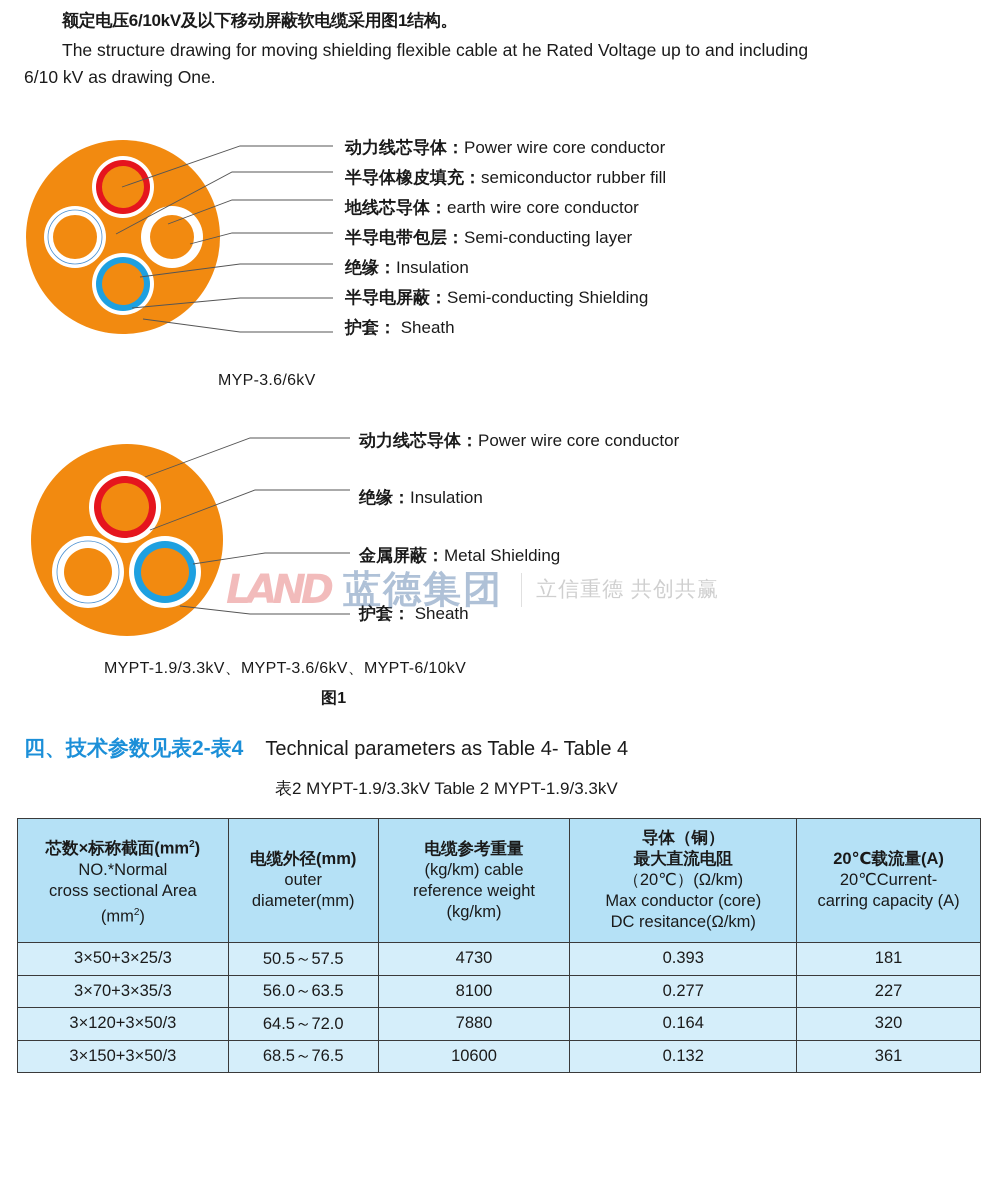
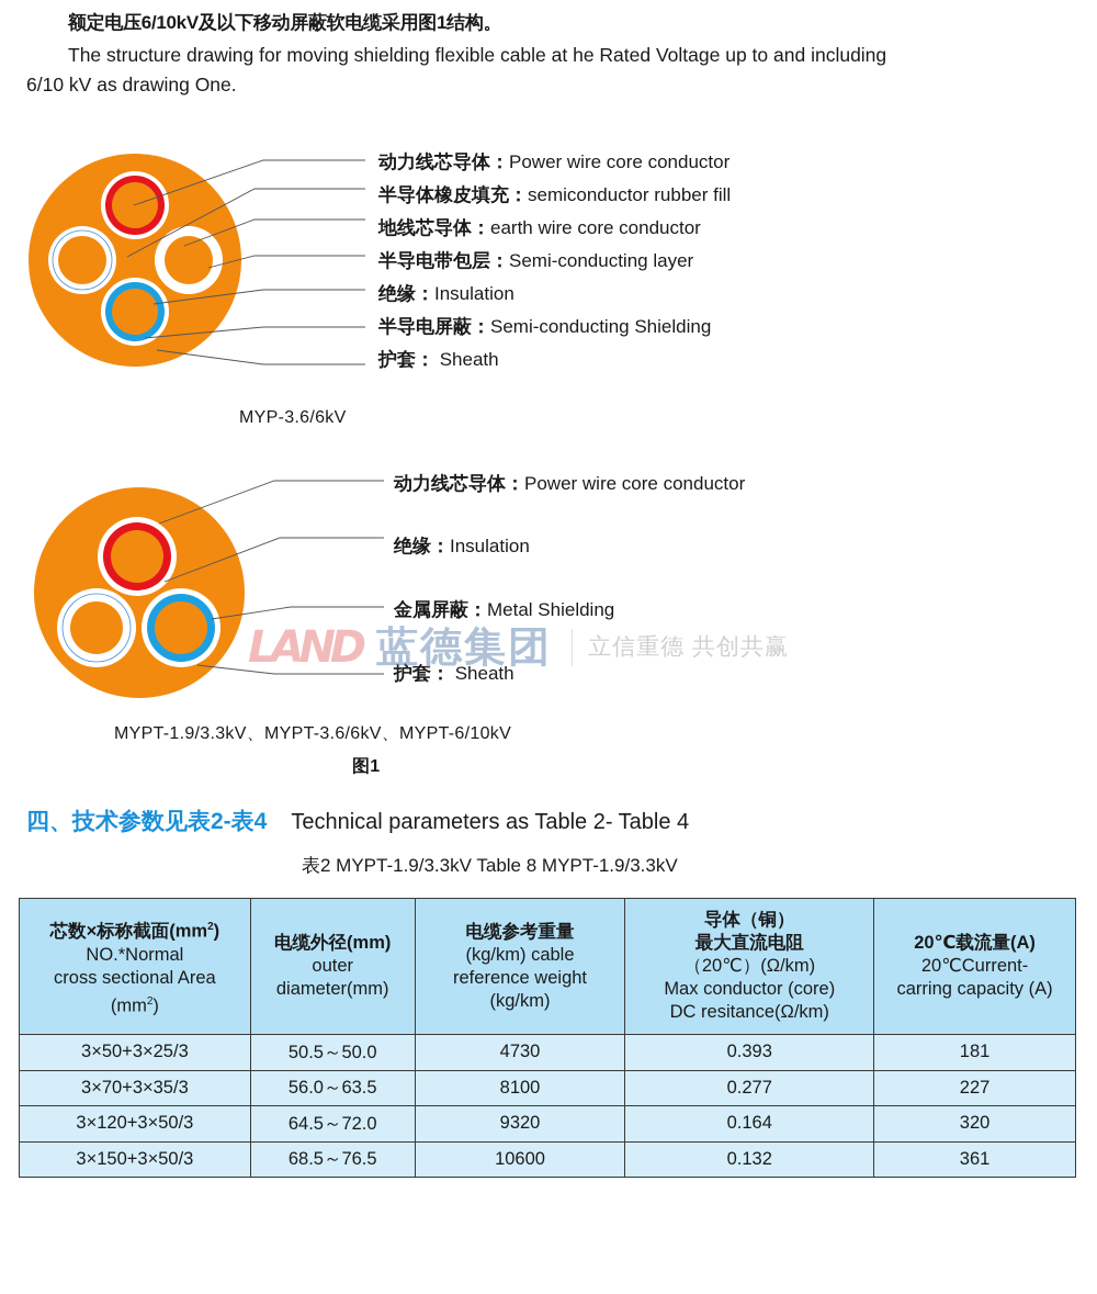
  额定电压6/10kV及以下移动屏蔽软电缆采用图1结构。
  The structure drawing for moving shielding flexible cable at he Rated Voltage up to and including
  6/10 kV as drawing One.
  动力线芯导体：Power wire core conductor
  半导体橡皮填充：semiconductor rubber fill
  地线芯导体：earth wire core conductor
  半导电带包层：Semi-conducting layer
  绝缘：Insulation
  半导电屏蔽：Semi-conducting Shielding
  护套： Sheath
  MYP-3.6/6kV
  动力线芯导体：Power wire core conductor
  绝缘：Insulation
  金属屏蔽：Metal Shielding
  护套： Sheath
  LAND
  蓝德集团
  立信重德 共创共赢
  MYPT-1.9/3.3kV、MYPT-3.6/6kV、MYPT-6/10kV
  图1
- 四、技术参数见表2-表4 Technical parameters as Table 4- Table 4
+ 四、技术参数见表2-表4 Technical parameters as Table 2- Table 4
- 表2 MYPT-1.9/3.3kV Table 2 MYPT-1.9/3.3kV
+ 表2 MYPT-1.9/3.3kV Table 8 MYPT-1.9/3.3kV
  芯数×标称截面(mm2) NO.*Normal cross sectional Area (mm2)	电缆外径(mm) outer diameter(mm)	电缆参考重量 (kg/km) cable reference weight (kg/km)	导体（铜） 最大直流电阻 （20℃）(Ω/km) Max conductor (core) DC resitance(Ω/km)	20℃载流量(A) 20℃Current- carring capacity (A)
- 3×50+3×25/3	50.5～57.5	4730	0.393	181
+ 3×50+3×25/3	50.5～50.0	4730	0.393	181
  3×70+3×35/3	56.0～63.5	8100	0.277	227
- 3×120+3×50/3	64.5～72.0	7880	0.164	320
+ 3×120+3×50/3	64.5～72.0	9320	0.164	320
  3×150+3×50/3	68.5～76.5	10600	0.132	361
